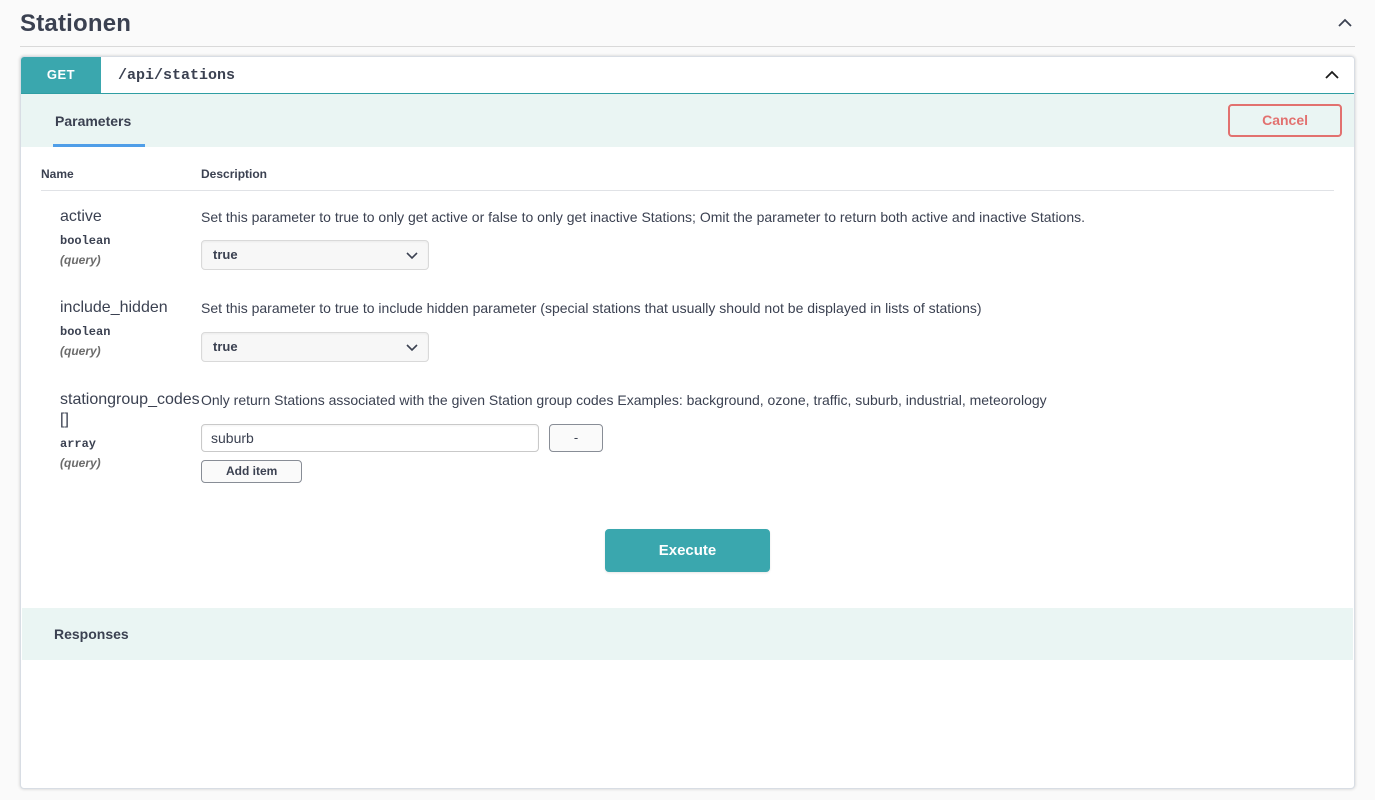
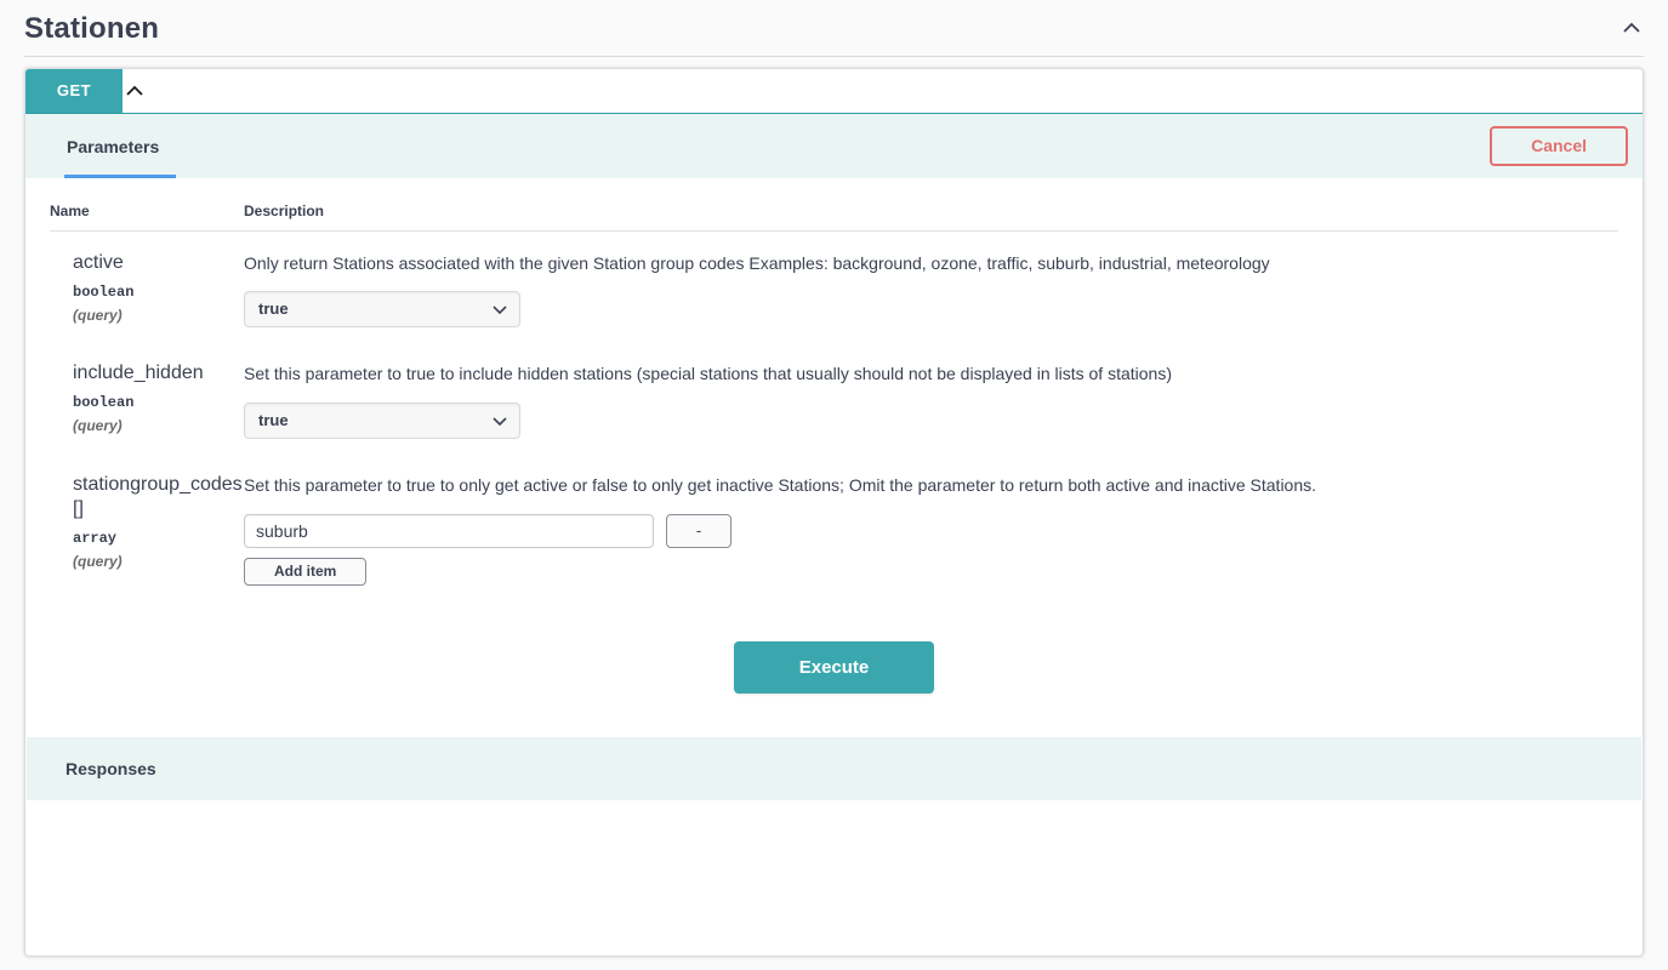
  Stationen
  GET
- /api/stations
  Parameters
  Cancel
  Name	Description
- active boolean (query)	Set this parameter to true to only get active or false to only get inactive Stations; Omit the parameter to return both active and inactive Stations. true
+ active boolean (query)	Only return Stations associated with the given Station group codes Examples: background, ozone, traffic, suburb, industrial, meteorology true
- include_hidden boolean (query)	Set this parameter to true to include hidden parameter (special stations that usually should not be displayed in lists of stations) true
+ include_hidden boolean (query)	Set this parameter to true to include hidden stations (special stations that usually should not be displayed in lists of stations) true
- stationgroup_codes[] array (query)	Only return Stations associated with the given Station group codes Examples: background, ozone, traffic, suburb, industrial, meteorology suburb - Add item
+ stationgroup_codes[] array (query)	Set this parameter to true to only get active or false to only get inactive Stations; Omit the parameter to return both active and inactive Stations. suburb - Add item
  Execute
  Responses
